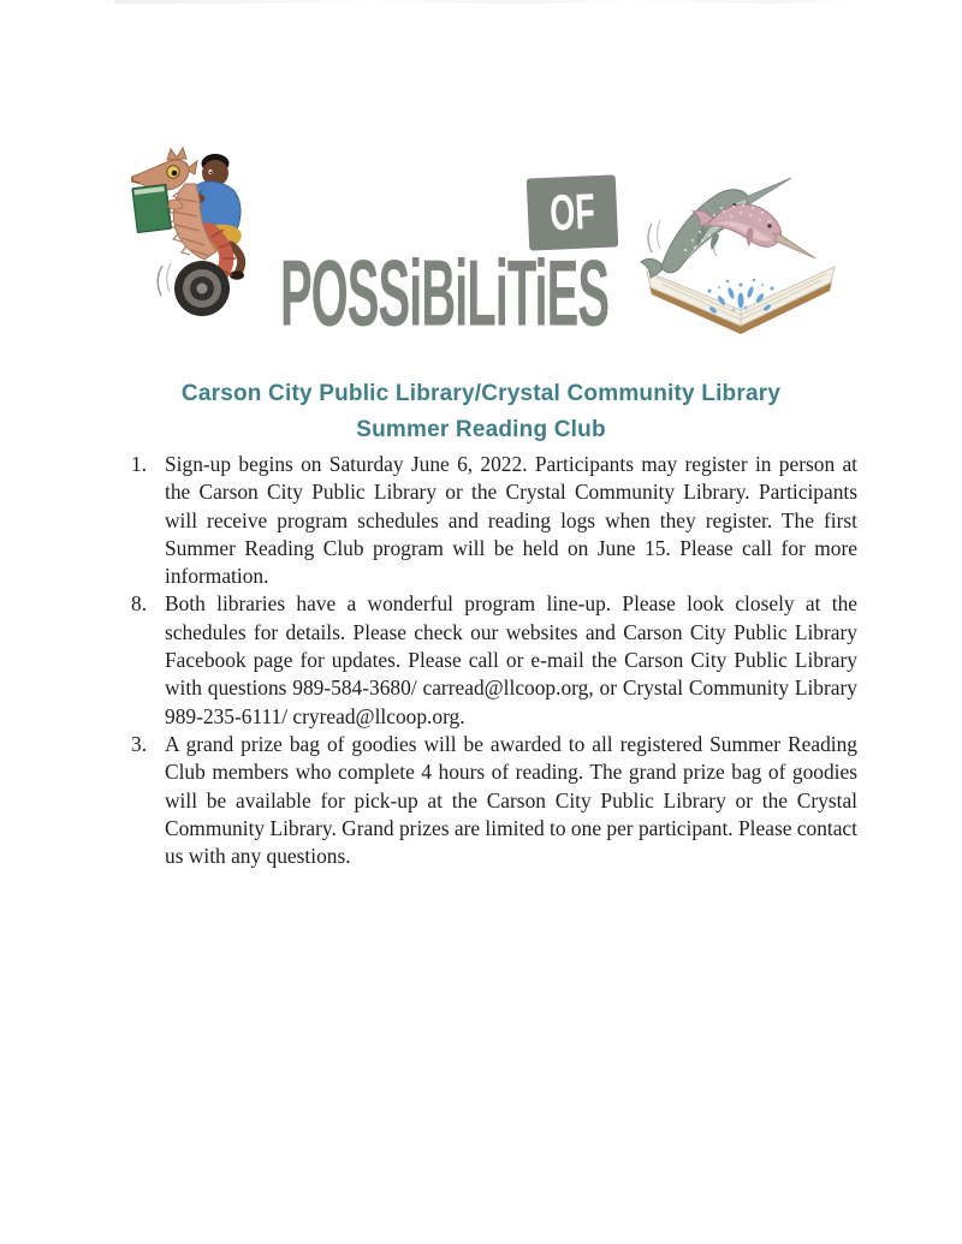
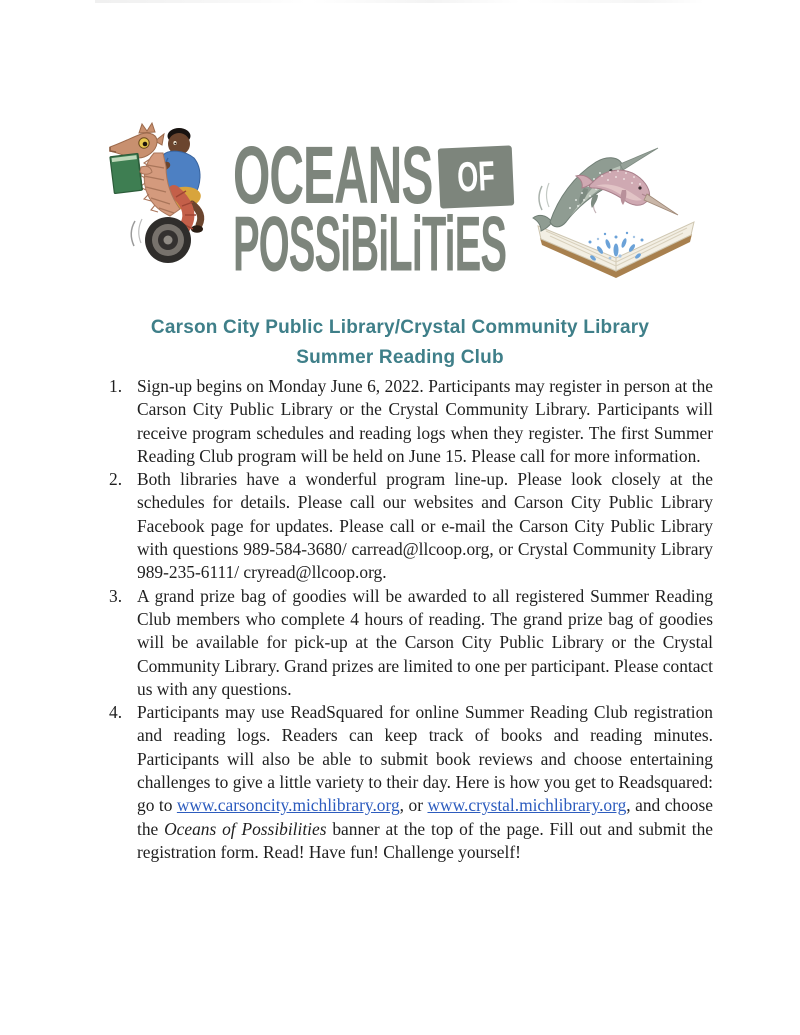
+ OCEANS
  POSSiBiLiTiES
  Carson City Public Library/Crystal Community Library
  Summer Reading Club
  1.
- Sign-up begins on Saturday June 6, 2022. Participants may register in person at the Carson City Public Library or the Crystal Community Library. Participants will receive program schedules and reading logs when they register. The first Summer Reading Club program will be held on June 15. Please call for more information.
+ Sign-up begins on Monday June 6, 2022. Participants may register in person at the Carson City Public Library or the Crystal Community Library. Participants will receive program schedules and reading logs when they register. The first Summer Reading Club program will be held on June 15. Please call for more information.
- 8.
+ 2.
- Both libraries have a wonderful program line-up. Please look closely at the schedules for details. Please check our websites and Carson City Public Library Facebook page for updates. Please call or e-mail the Carson City Public Library with questions 989-584-3680/ carread@llcoop.org, or Crystal Community Library 989-235-6111/ cryread@llcoop.org.
+ Both libraries have a wonderful program line-up. Please look closely at the schedules for details. Please call our websites and Carson City Public Library Facebook page for updates. Please call or e-mail the Carson City Public Library with questions 989-584-3680/ carread@llcoop.org, or Crystal Community Library 989-235-6111/ cryread@llcoop.org.
  3.
  A grand prize bag of goodies will be awarded to all registered Summer Reading Club members who complete 4 hours of reading. The grand prize bag of goodies will be available for pick-up at the Carson City Public Library or the Crystal Community Library. Grand prizes are limited to one per participant. Please contact us with any questions.
+ 4.
+ Participants may use ReadSquared for online Summer Reading Club registration and reading logs. Readers can keep track of books and reading minutes. Participants will also be able to submit book reviews and choose entertaining challenges to give a little variety to their day. Here is how you get to Readsquared: go to www.carsoncity.michlibrary.org, or www.crystal.michlibrary.org, and choose the Oceans of Possibilities banner at the top of the page. Fill out and submit the registration form. Read! Have fun! Challenge yourself!
